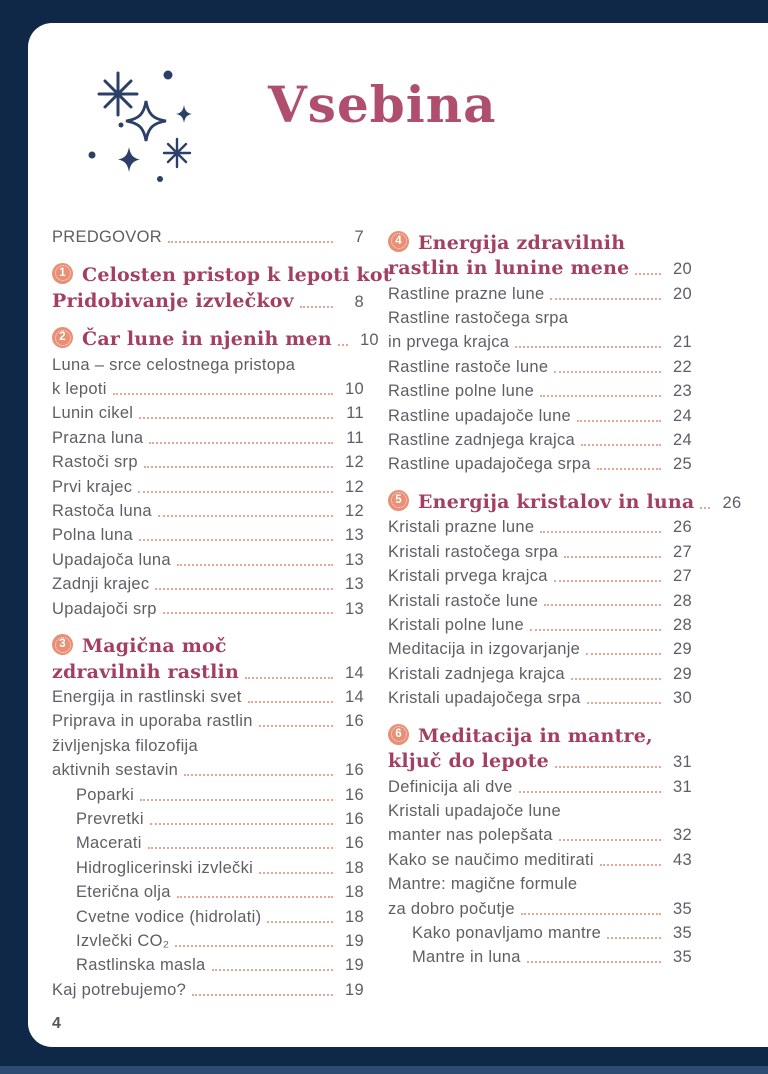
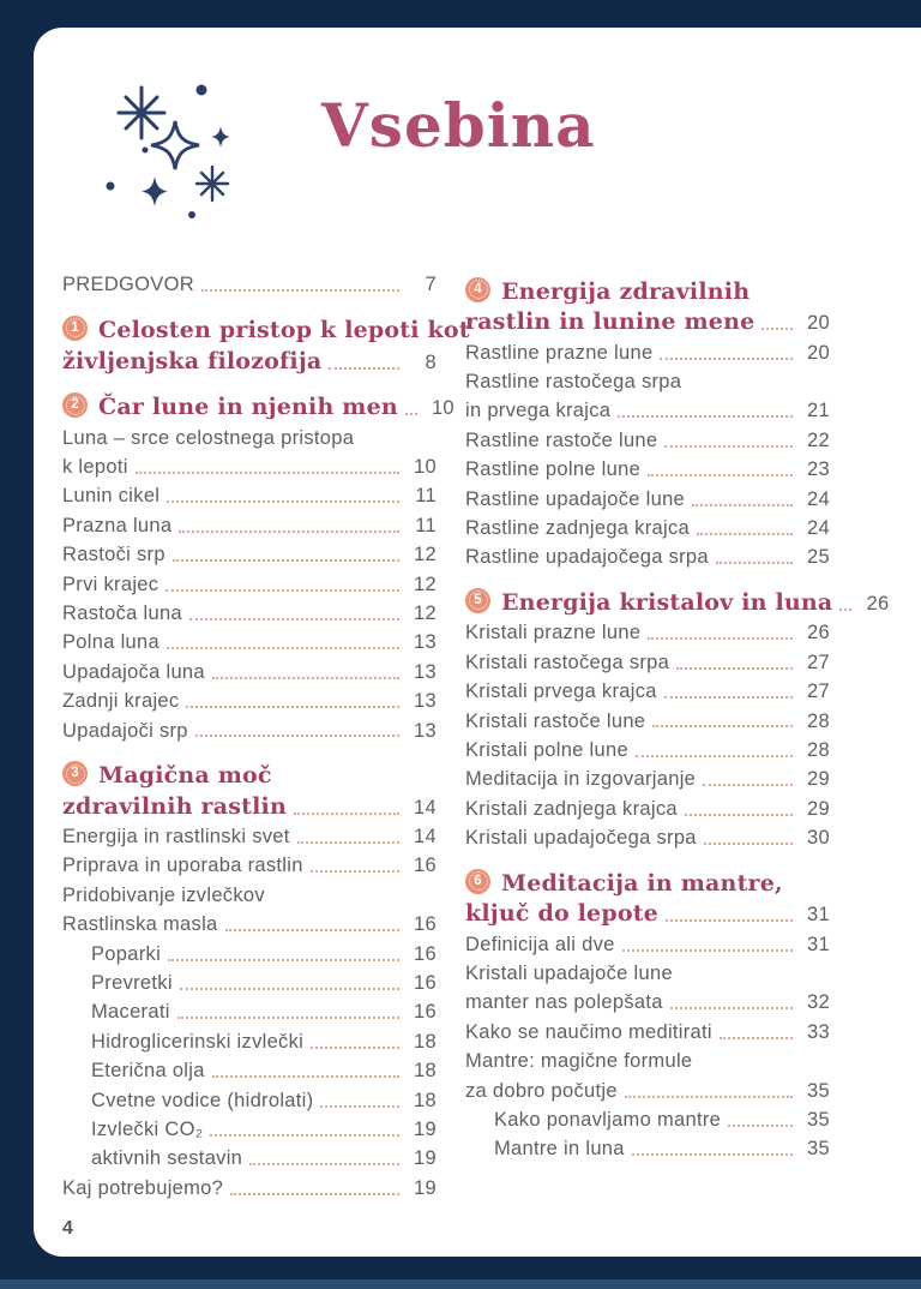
  Vsebina
  PREDGOVOR
  7
  1
  Celosten pristop k lepoti kot
- Pridobivanje izvlečkov
+ življenjska filozofija
  8
  2
  Čar lune in njenih men
  10
  Luna – srce celostnega pristopa
  k lepoti
  10
  Lunin cikel
  11
  Prazna luna
  11
  Rastoči srp
  12
  Prvi krajec
  12
  Rastoča luna
  12
  Polna luna
  13
  Upadajoča luna
  13
  Zadnji krajec
  13
  Upadajoči srp
  13
  3
  Magična moč
  zdravilnih rastlin
  14
  Energija in rastlinski svet
  14
  Priprava in uporaba rastlin
  16
- življenjska filozofija
+ Pridobivanje izvlečkov
- aktivnih sestavin
+ Rastlinska masla
  16
  Poparki
  16
  Prevretki
  16
  Macerati
  16
  Hidroglicerinski izvlečki
  18
  Eterična olja
  18
  Cvetne vodice (hidrolati)
  18
  Izvlečki CO₂
  19
- Rastlinska masla
+ aktivnih sestavin
  19
  Kaj potrebujemo?
  19
  4
  Energija zdravilnih
  rastlin in lunine mene
  20
  Rastline prazne lune
  20
  Rastline rastočega srpa
  in prvega krajca
  21
  Rastline rastoče lune
  22
  Rastline polne lune
  23
  Rastline upadajoče lune
  24
  Rastline zadnjega krajca
  24
  Rastline upadajočega srpa
  25
  5
  Energija kristalov in luna
  26
  Kristali prazne lune
  26
  Kristali rastočega srpa
  27
  Kristali prvega krajca
  27
  Kristali rastoče lune
  28
  Kristali polne lune
  28
  Meditacija in izgovarjanje
  29
  Kristali zadnjega krajca
  29
  Kristali upadajočega srpa
  30
  6
  Meditacija in mantre,
  ključ do lepote
  31
  Definicija ali dve
  31
  Kristali upadajoče lune
  manter nas polepšata
  32
  Kako se naučimo meditirati
- 43
+ 33
  Mantre: magične formule
  za dobro počutje
  35
  Kako ponavljamo mantre
  35
  Mantre in luna
  35
  4
